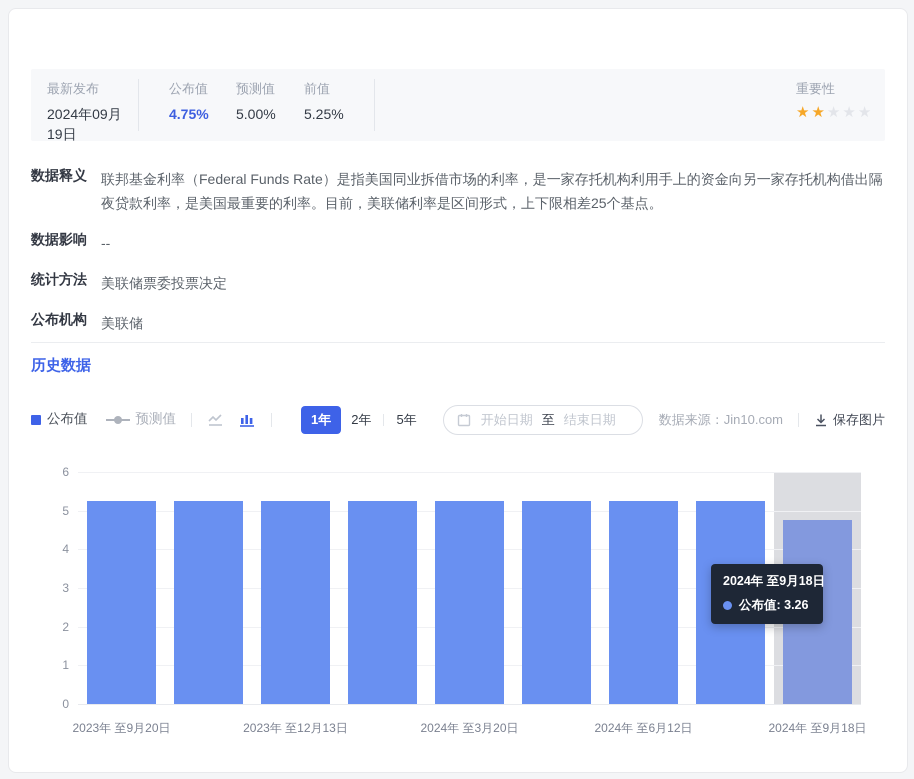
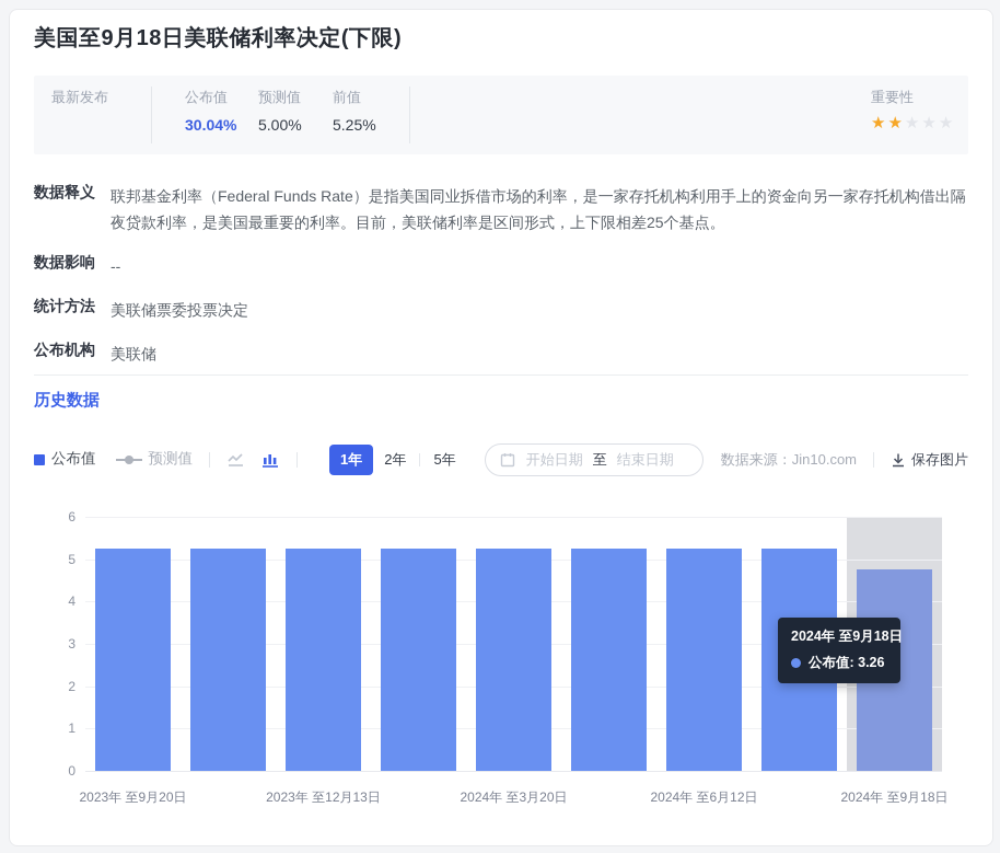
+ 美国至9月18日美联储利率决定(下限)
  最新发布
- 2024年09月19日
  公布值
- 4.75%
+ 30.04%
  预测值
  5.00%
  前值
  5.25%
  重要性
  数据释义
  联邦基金利率（Federal Funds Rate）是指美国同业拆借市场的利率，是一家存托机构利用手上的资金向另一家存托机构借出隔夜贷款利率，是美国最重要的利率。目前，美联储利率是区间形式，上下限相差25个基点。
  数据影响
  --
  统计方法
  美联储票委投票决定
  公布机构
  美联储
  历史数据
  公布值
  预测值
  1年
  2年
  5年
  开始日期
  至
  结束日期
  数据来源：Jin10.com
  保存图片
  0
  1
  2
  3
  4
  5
  6
  2023年 至9月20日
  2023年 至12月13日
  2024年 至3月20日
  2024年 至6月12日
  2024年 至9月18日
  2024年 至9月18日
  公布值: 3.26
